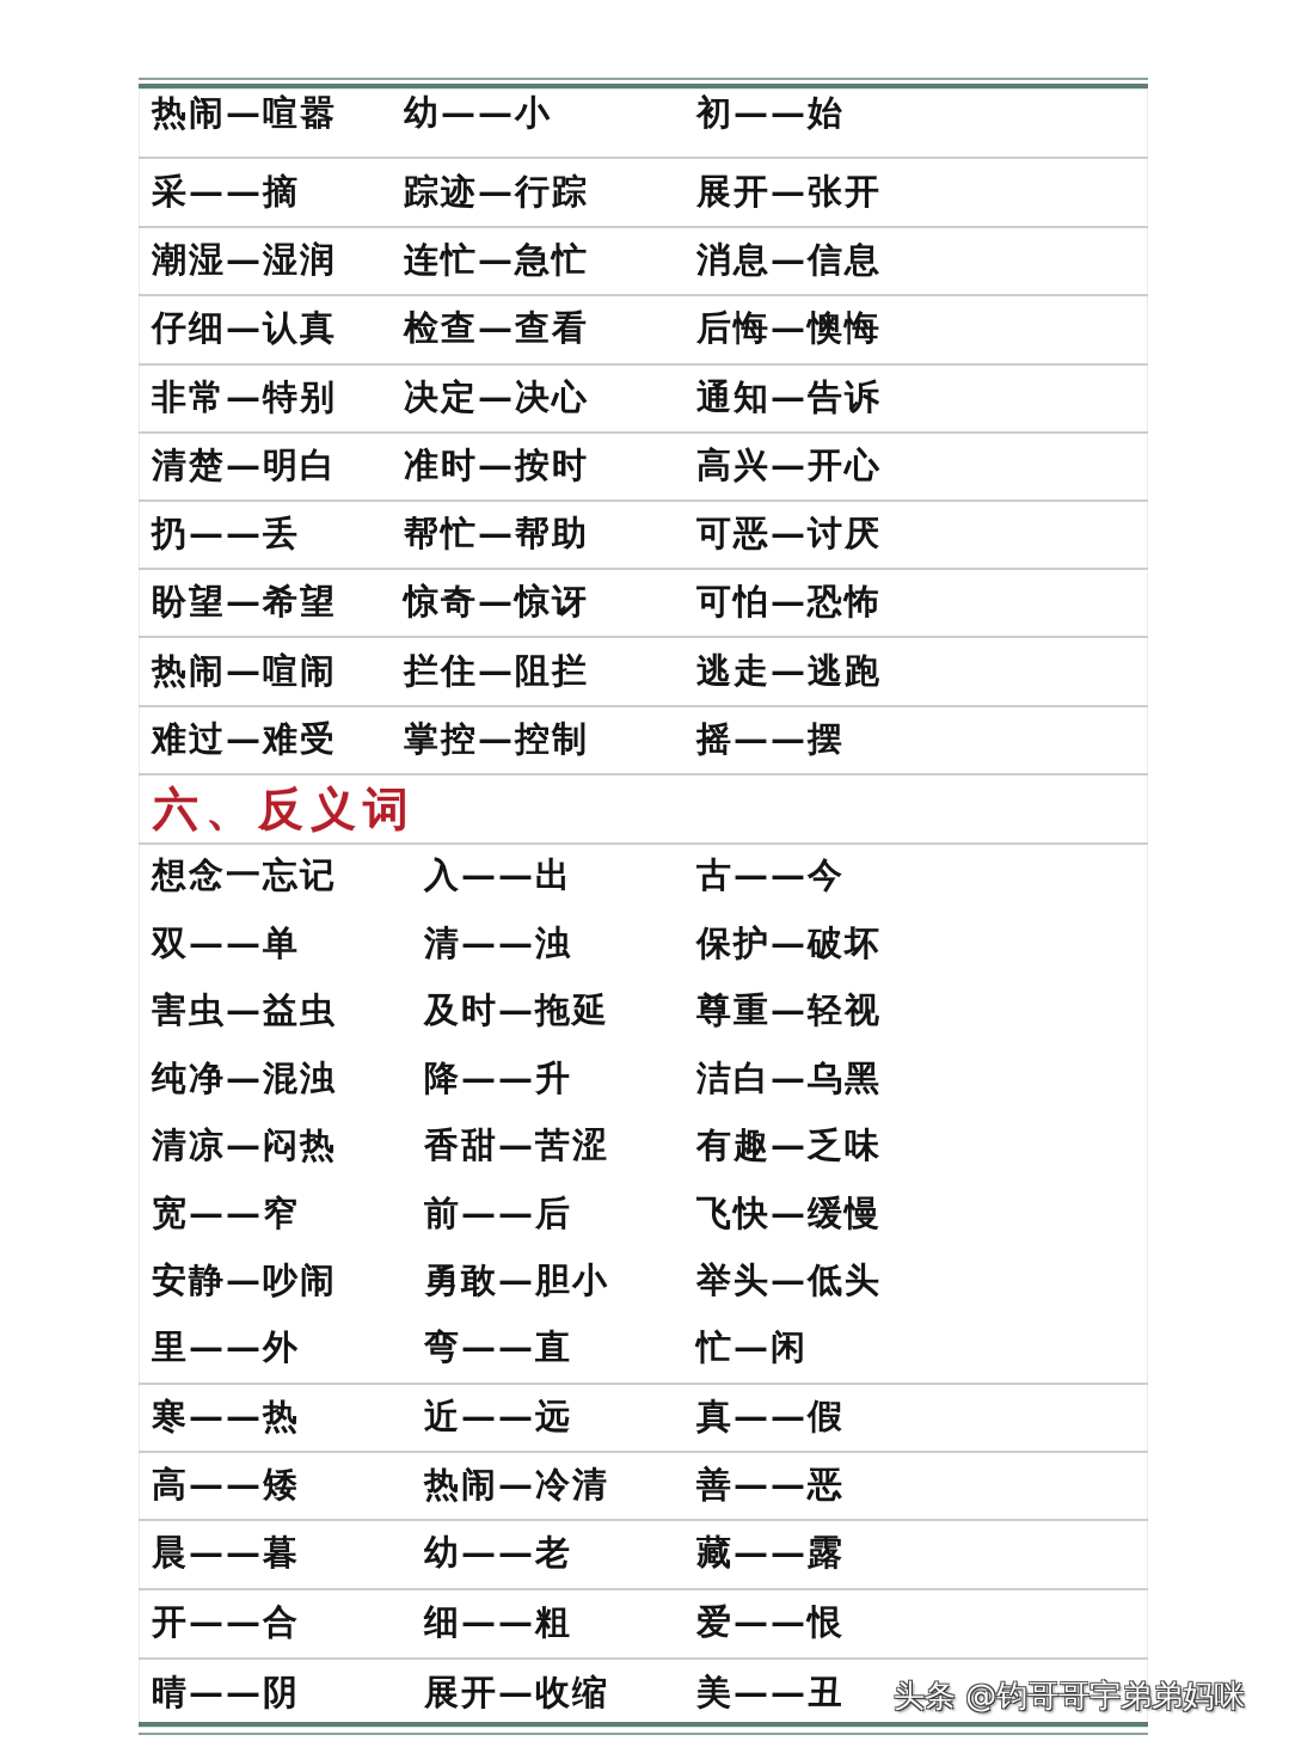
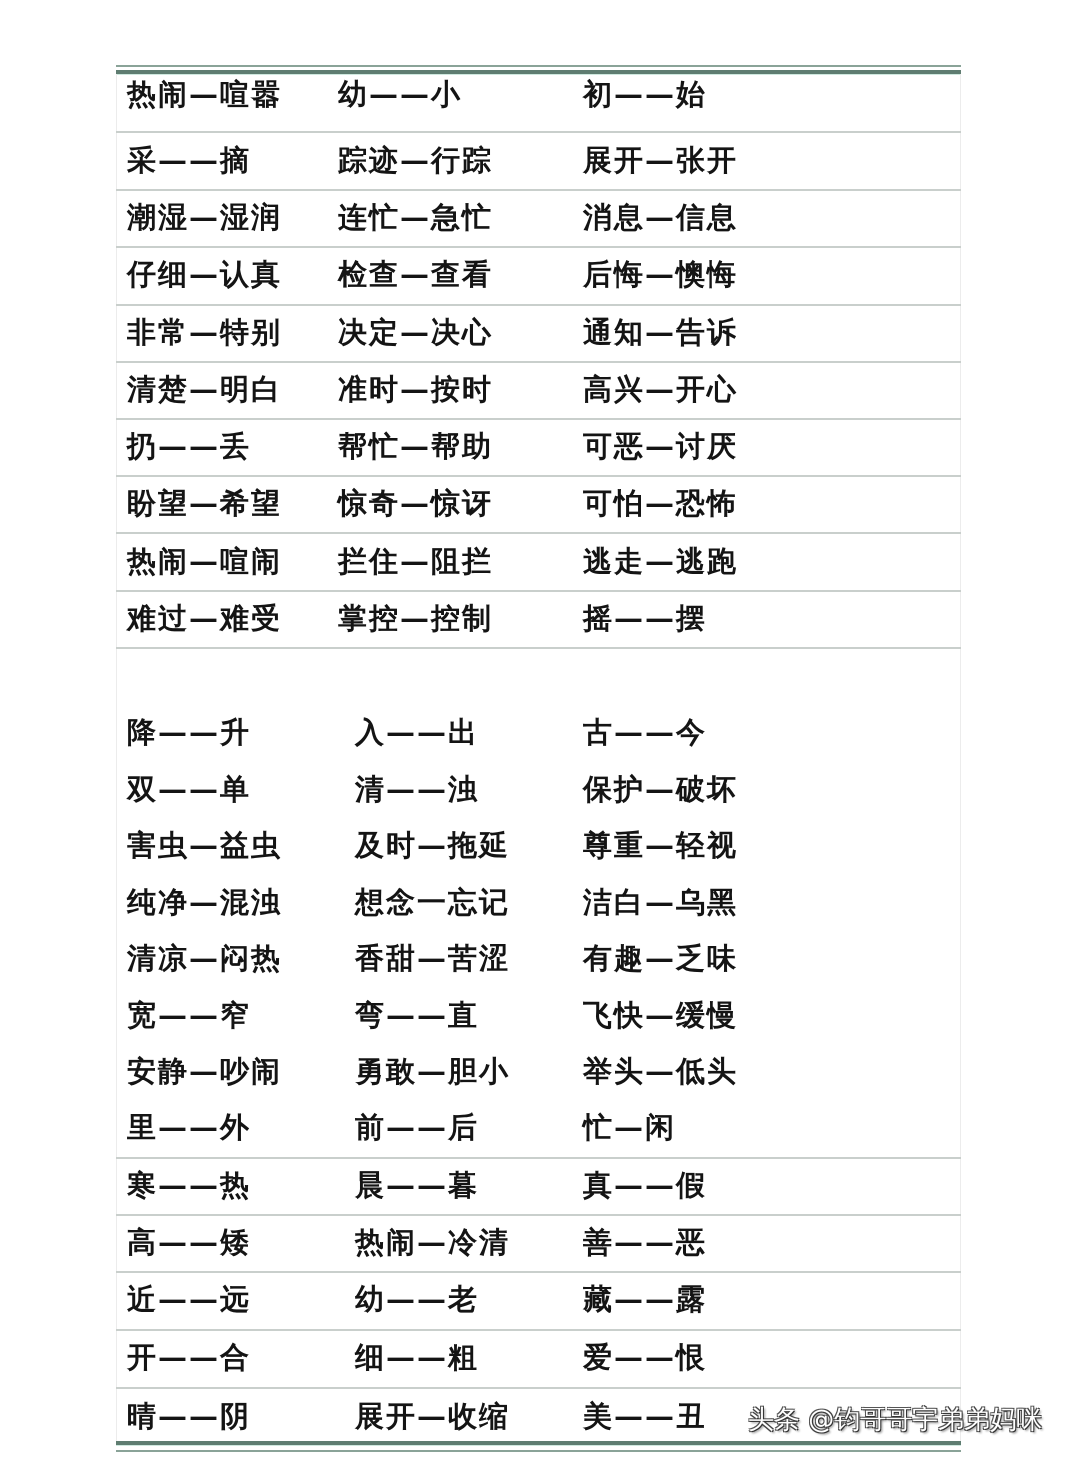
  热闹—喧嚣
  幼——小
  初——始
  采——摘
  踪迹—行踪
  展开—张开
  潮湿—湿润
  连忙—急忙
  消息—信息
  仔细—认真
  检查—查看
  后悔—懊悔
  非常—特别
  决定—决心
  通知—告诉
  清楚—明白
  准时—按时
  高兴—开心
  扔——丢
  帮忙—帮助
  可恶—讨厌
  盼望—希望
  惊奇—惊讶
  可怕—恐怖
  热闹—喧闹
  拦住—阻拦
  逃走—逃跑
  难过—难受
  掌控—控制
  摇——摆
- 六、反义词
- 想念一忘记
+ 降——升
  入——出
  古——今
  双——单
  清——浊
  保护—破坏
  害虫—益虫
  及时—拖延
  尊重—轻视
  纯净—混浊
- 降——升
+ 想念一忘记
  洁白—乌黑
  清凉—闷热
  香甜—苦涩
  有趣—乏味
  宽——窄
- 前——后
+ 弯——直
  飞快—缓慢
  安静—吵闹
  勇敢—胆小
  举头—低头
  里——外
- 弯——直
+ 前——后
  忙—闲
  寒——热
- 近——远
+ 晨——暮
  真——假
  高——矮
  热闹—冷清
  善——恶
- 晨——暮
+ 近——远
  幼——老
  藏——露
  开——合
  细——粗
  爱——恨
  晴——阴
  展开—收缩
  美——丑
  头条 @钧哥哥宇弟弟妈咪
